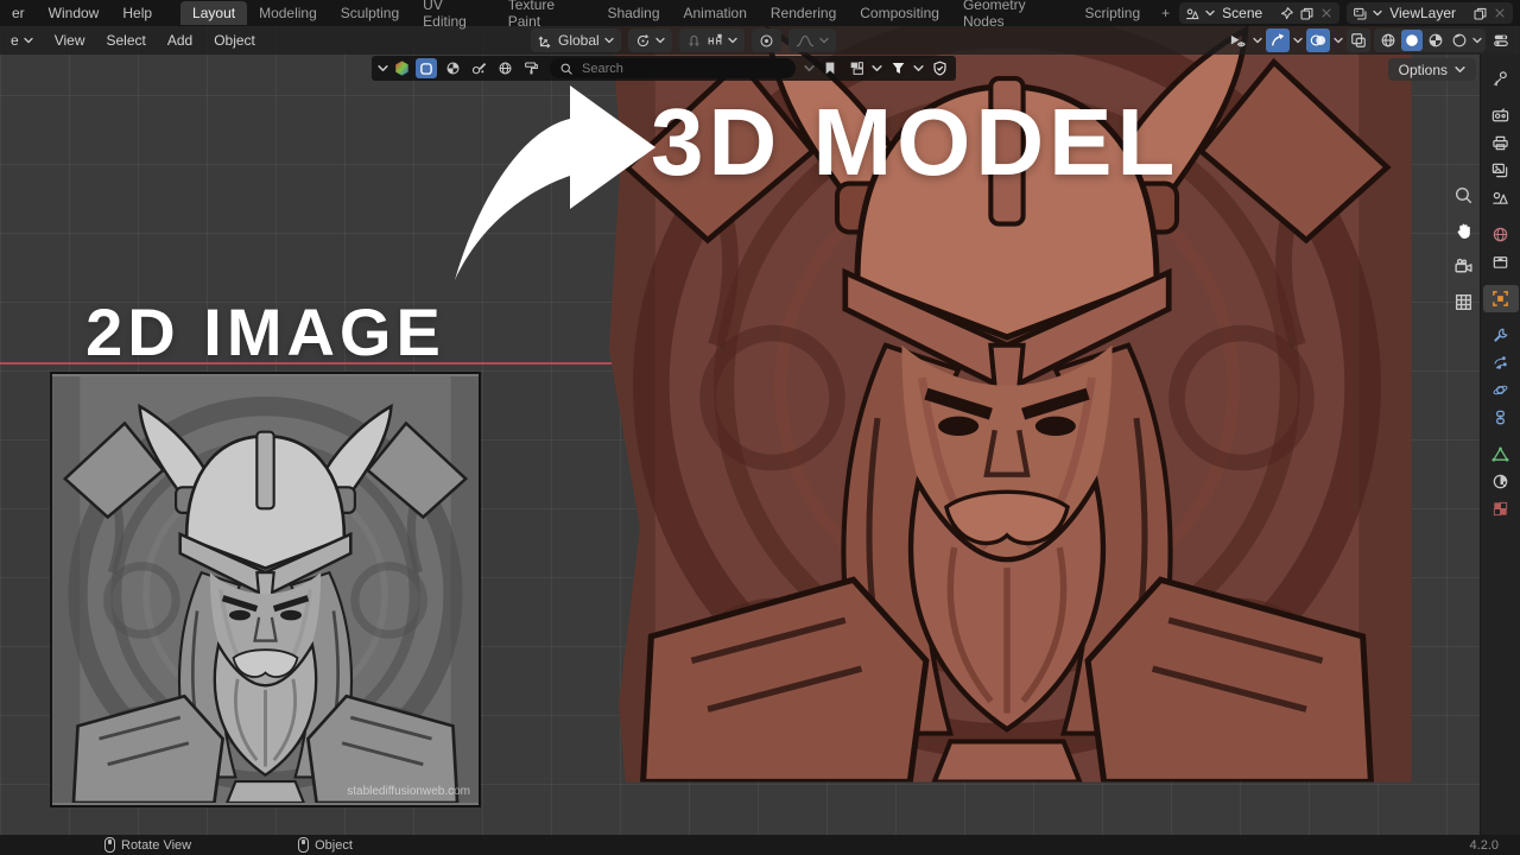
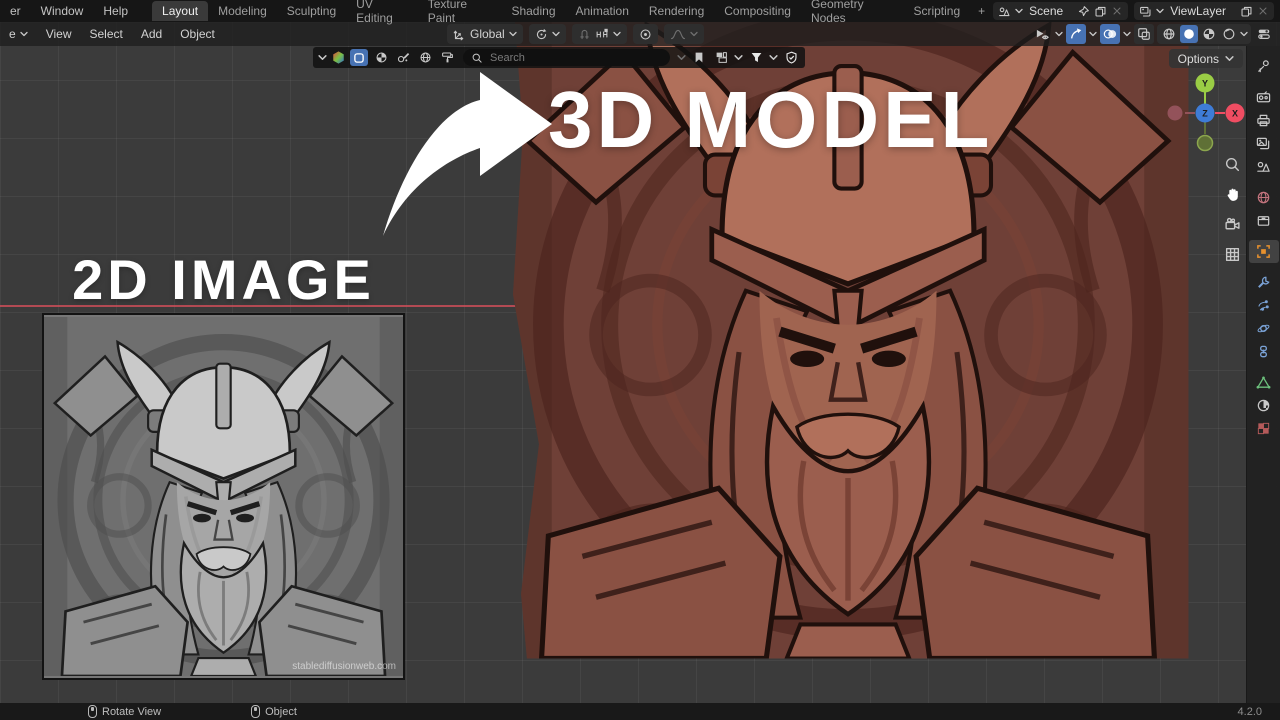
  stablediffusionweb.com
  2D IMAGE
  3D MODEL
  Options
+ Y
+ X
+ Z
  er
  Window
  Help
  Layout
  Modeling
  Sculpting
  UV Editing
  Texture Paint
  Shading
  Animation
  Rendering
  Compositing
  Geometry Nodes
  Scripting
  +
  Scene
  ViewLayer
  e
  View
  Select
  Add
  Object
  Global
  Search
  Rotate View
  Object
  4.2.0
